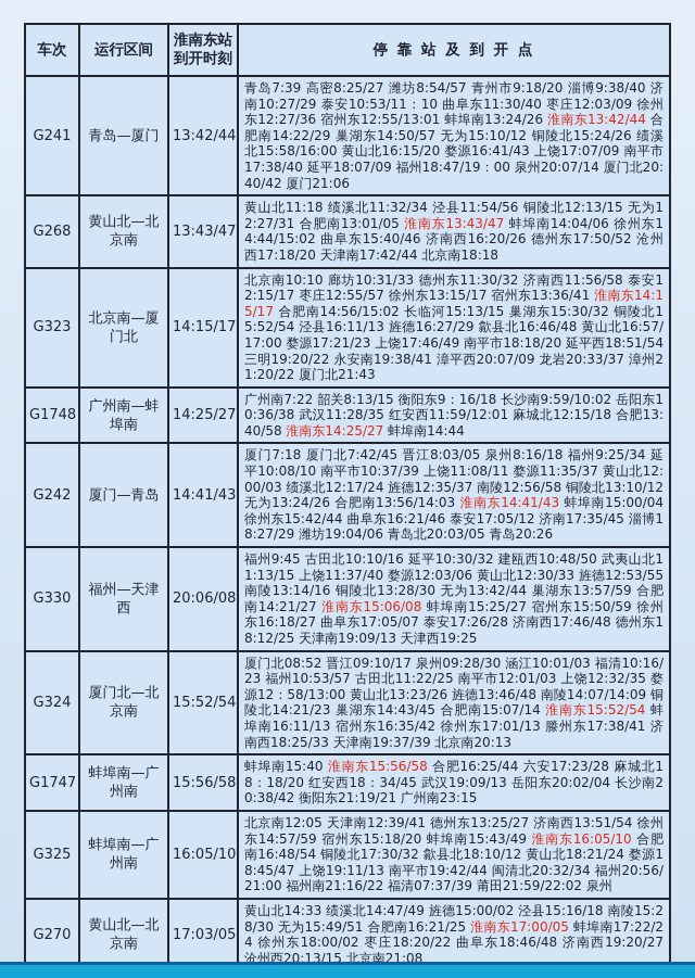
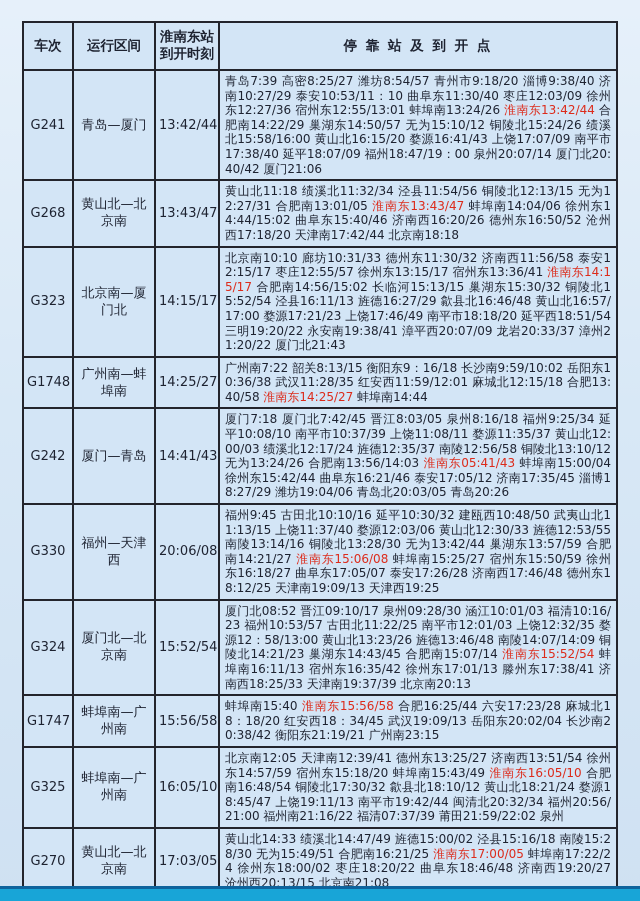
  车次	运行区间	淮南东站到开时刻	停 靠 站 及 到 开 点
  G241	青岛—厦门	13:42/44	青岛7:39 高密8:25/27 潍坊8:54/57 青州市9:18/20 淄博9:38/40 济南10:27/29 泰安10:53/11：10 曲阜东11:30/40 枣庄12:03/09 徐州东12:27/36 宿州东12:55/13:01 蚌埠南13:24/26 淮南东13:42/44 合肥南14:22/29 巢湖东14:50/57 无为15:10/12 铜陵北15:24/26 绩溪北15:58/16:00 黄山北16:15/20 婺源16:41/43 上饶17:07/09 南平市17:38/40 延平18:07/09 福州18:47/19：00 泉州20:07/14 厦门北20:40/42 厦门21:06
- G268	黄山北—北京南	13:43/47	黄山北11:18 绩溪北11:32/34 泾县11:54/56 铜陵北12:13/15 无为12:27/31 合肥南13:01/05 淮南东13:43/47 蚌埠南14:04/06 徐州东14:44/15:02 曲阜东15:40/46 济南西16:20/26 德州东17:50/52 沧州西17:18/20 天津南17:42/44 北京南18:18
+ G268	黄山北—北京南	13:43/47	黄山北11:18 绩溪北11:32/34 泾县11:54/56 铜陵北12:13/15 无为12:27/31 合肥南13:01/05 淮南东13:43/47 蚌埠南14:04/06 徐州东14:44/15:02 曲阜东15:40/46 济南西16:20/26 德州东16:50/52 沧州西17:18/20 天津南17:42/44 北京南18:18
  G323	北京南—厦门北	14:15/17	北京南10:10 廊坊10:31/33 德州东11:30/32 济南西11:56/58 泰安12:15/17 枣庄12:55/57 徐州东13:15/17 宿州东13:36/41 淮南东14:15/17 合肥南14:56/15:02 长临河15:13/15 巢湖东15:30/32 铜陵北15:52/54 泾县16:11/13 旌德16:27/29 歙县北16:46/48 黄山北16:57/17:00 婺源17:21/23 上饶17:46/49 南平市18:18/20 延平西18:51/54 三明19:20/22 永安南19:38/41 漳平西20:07/09 龙岩20:33/37 漳州21:20/22 厦门北21:43
  G1748	广州南—蚌埠南	14:25/27	广州南7:22 韶关8:13/15 衡阳东9：16/18 长沙南9:59/10:02 岳阳东10:36/38 武汉11:28/35 红安西11:59/12:01 麻城北12:15/18 合肥13:40/58 淮南东14:25/27 蚌埠南14:44
- G242	厦门—青岛	14:41/43	厦门7:18 厦门北7:42/45 晋江8:03/05 泉州8:16/18 福州9:25/34 延平10:08/10 南平市10:37/39 上饶11:08/11 婺源11:35/37 黄山北12:00/03 绩溪北12:17/24 旌德12:35/37 南陵12:56/58 铜陵北13:10/12 无为13:24/26 合肥南13:56/14:03 淮南东14:41/43 蚌埠南15:00/04 徐州东15:42/44 曲阜东16:21/46 泰安17:05/12 济南17:35/45 淄博18:27/29 潍坊19:04/06 青岛北20:03/05 青岛20:26
+ G242	厦门—青岛	14:41/43	厦门7:18 厦门北7:42/45 晋江8:03/05 泉州8:16/18 福州9:25/34 延平10:08/10 南平市10:37/39 上饶11:08/11 婺源11:35/37 黄山北12:00/03 绩溪北12:17/24 旌德12:35/37 南陵12:56/58 铜陵北13:10/12 无为13:24/26 合肥南13:56/14:03 淮南东05:41/43 蚌埠南15:00/04 徐州东15:42/44 曲阜东16:21/46 泰安17:05/12 济南17:35/45 淄博18:27/29 潍坊19:04/06 青岛北20:03/05 青岛20:26
  G330	福州—天津西	20:06/08	福州9:45 古田北10:10/16 延平10:30/32 建瓯西10:48/50 武夷山北11:13/15 上饶11:37/40 婺源12:03/06 黄山北12:30/33 旌德12:53/55 南陵13:14/16 铜陵北13:28/30 无为13:42/44 巢湖东13:57/59 合肥南14:21/27 淮南东15:06/08 蚌埠南15:25/27 宿州东15:50/59 徐州东16:18/27 曲阜东17:05/07 泰安17:26/28 济南西17:46/48 德州东18:12/25 天津南19:09/13 天津西19:25
  G324	厦门北—北京南	15:52/54	厦门北08:52 晋江09:10/17 泉州09:28/30 涵江10:01/03 福清10:16/23 福州10:53/57 古田北11:22/25 南平市12:01/03 上饶12:32/35 婺源12：58/13:00 黄山北13:23/26 旌德13:46/48 南陵14:07/14:09 铜陵北14:21/23 巢湖东14:43/45 合肥南15:07/14 淮南东15:52/54 蚌埠南16:11/13 宿州东16:35/42 徐州东17:01/13 滕州东17:38/41 济南西18:25/33 天津南19:37/39 北京南20:13
  G1747	蚌埠南—广州南	15:56/58	蚌埠南15:40 淮南东15:56/58 合肥16:25/44 六安17:23/28 麻城北18：18/20 红安西18：34/45 武汉19:09/13 岳阳东20:02/04 长沙南20:38/42 衡阳东21:19/21 广州南23:15
  G325	蚌埠南—广州南	16:05/10	北京南12:05 天津南12:39/41 德州东13:25/27 济南西13:51/54 徐州东14:57/59 宿州东15:18/20 蚌埠南15:43/49 淮南东16:05/10 合肥南16:48/54 铜陵北17:30/32 歙县北18:10/12 黄山北18:21/24 婺源18:45/47 上饶19:11/13 南平市19:42/44 闽清北20:32/34 福州20:56/21:00 福州南21:16/22 福清07:37/39 莆田21:59/22:02 泉州
  G270	黄山北—北京南	17:03/05	黄山北14:33 绩溪北14:47/49 旌德15:00/02 泾县15:16/18 南陵15:28/30 无为15:49/51 合肥南16:21/25 淮南东17:00/05 蚌埠南17:22/24 徐州东18:00/02 枣庄18:20/22 曲阜东18:46/48 济南西19:20/27 沧州西20:13/15 北京南21:08
